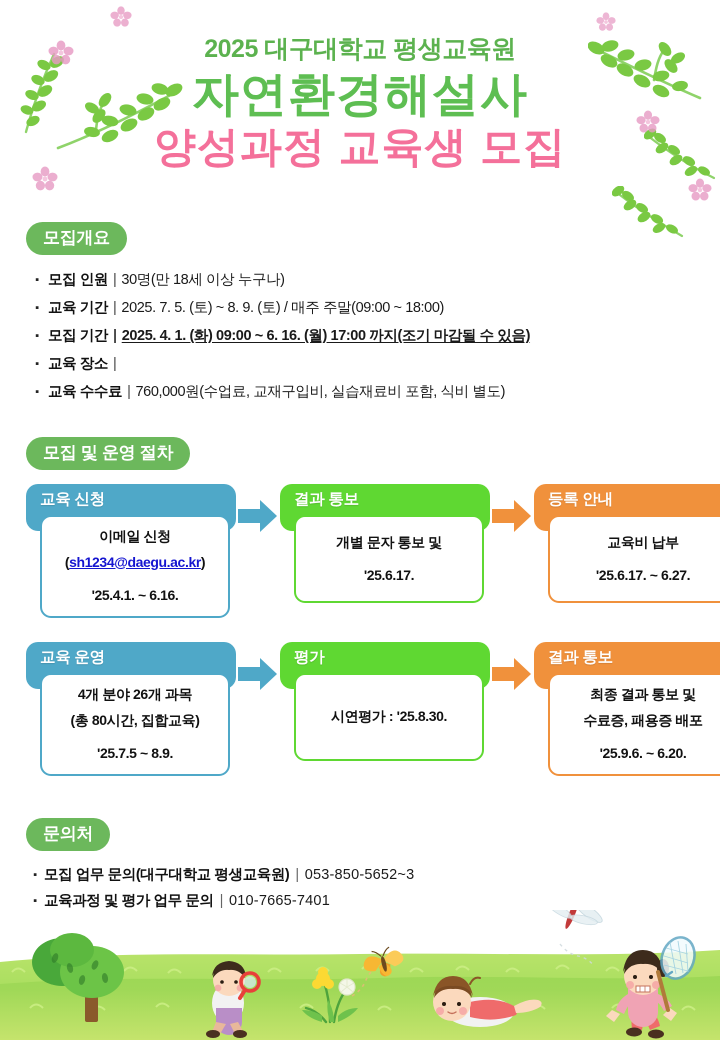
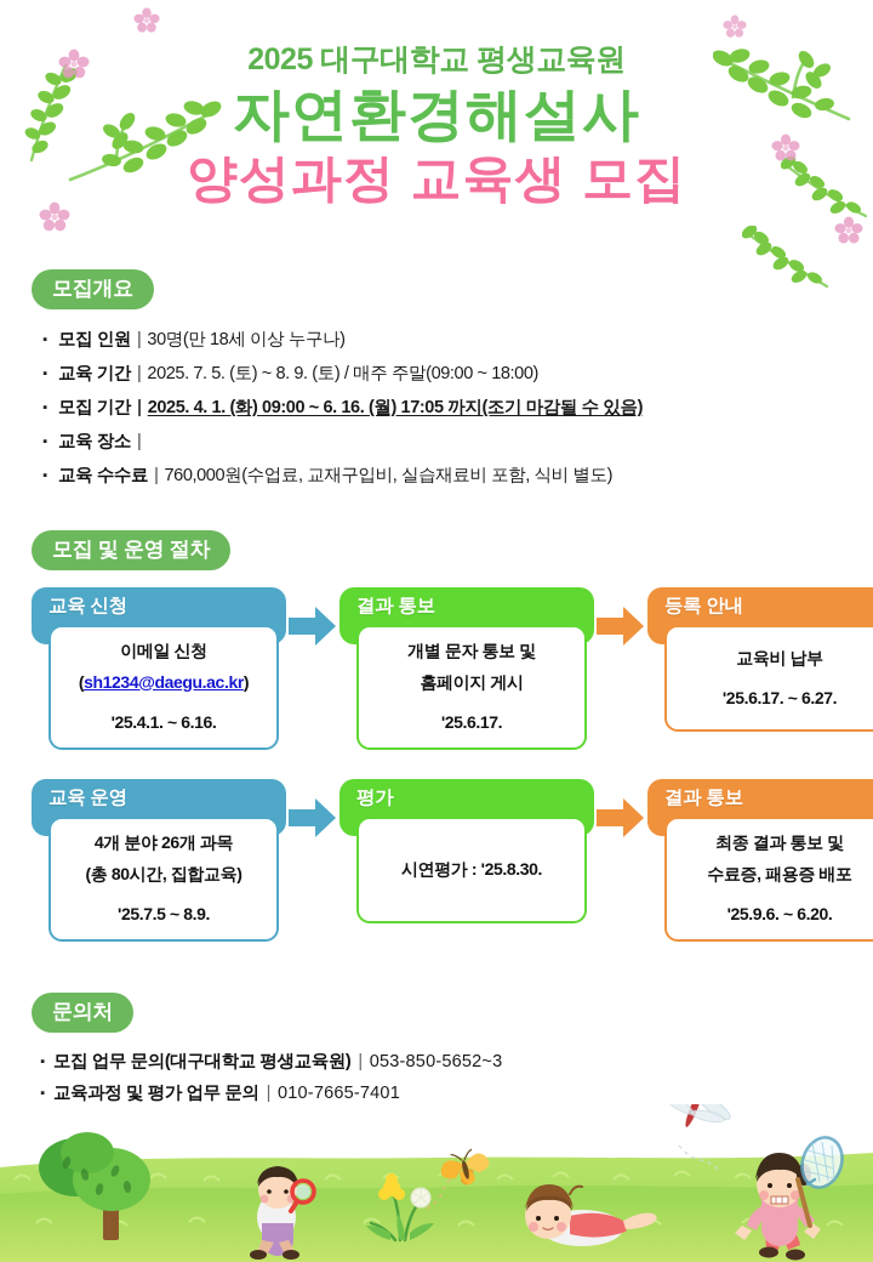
  2025 대구대학교 평생교육원
  자연환경해설사
  양성과정 교육생 모집
  모집개요
  ▪
  모집 인원
  |
  30명(만 18세 이상 누구나)
  ▪
  교육 기간
  |
  2025. 7. 5. (토) ~ 8. 9. (토) / 매주 주말(09:00 ~ 18:00)
  ▪
  모집 기간
  |
- 2025. 4. 1. (화) 09:00 ~ 6. 16. (월) 17:00 까지(조기 마감될 수 있음)
+ 2025. 4. 1. (화) 09:00 ~ 6. 16. (월) 17:05 까지(조기 마감될 수 있음)
  ▪
  교육 장소
  |
  ▪
  교육 수수료
  |
  760,000원(수업료, 교재구입비, 실습재료비 포함, 식비 별도)
  모집 및 운영 절차
  교육 신청
  이메일 신청
  (sh1234@daegu.ac.kr)
  '25.4.1. ~ 6.16.
  결과 통보
  개별 문자 통보 및
+ 홈페이지 게시
  '25.6.17.
  등록 안내
  교육비 납부
  '25.6.17. ~ 6.27.
  교육 운영
  4개 분야 26개 과목
  (총 80시간, 집합교육)
  '25.7.5 ~ 8.9.
  평가
  시연평가 : '25.8.30.
  결과 통보
  최종 결과 통보 및
  수료증, 패용증 배포
  '25.9.6. ~ 6.20.
  문의처
  ▪
  모집 업무 문의(대구대학교 평생교육원)
  |
  053-850-5652~3
  ▪
  교육과정 및 평가 업무 문의
  |
  010-7665-7401
